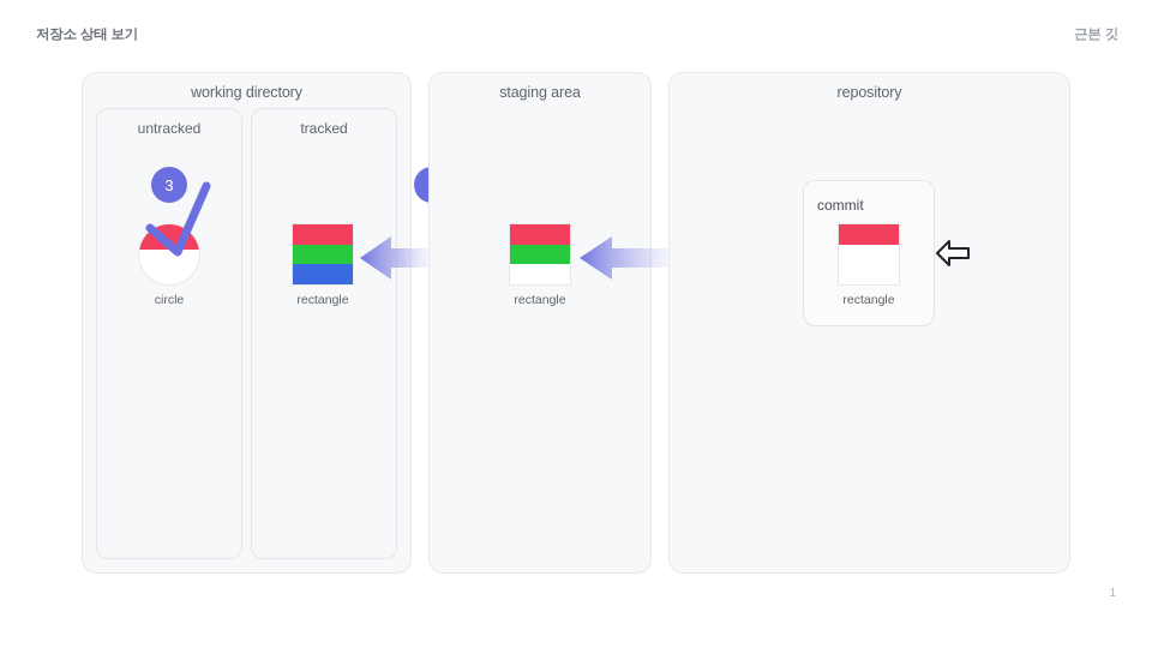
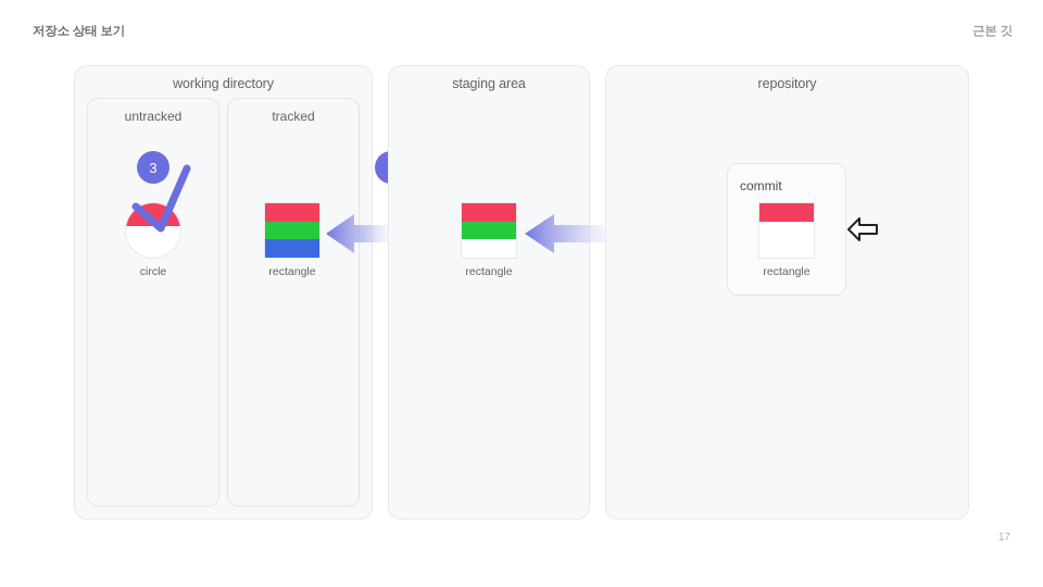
  저장소 상태 보기
  근본 깃
- 1
+ 17
  working directory
  untracked
  tracked
  circle
  3
  rectangle
  staging area
  rectangle
  repository
  commit
  rectangle
